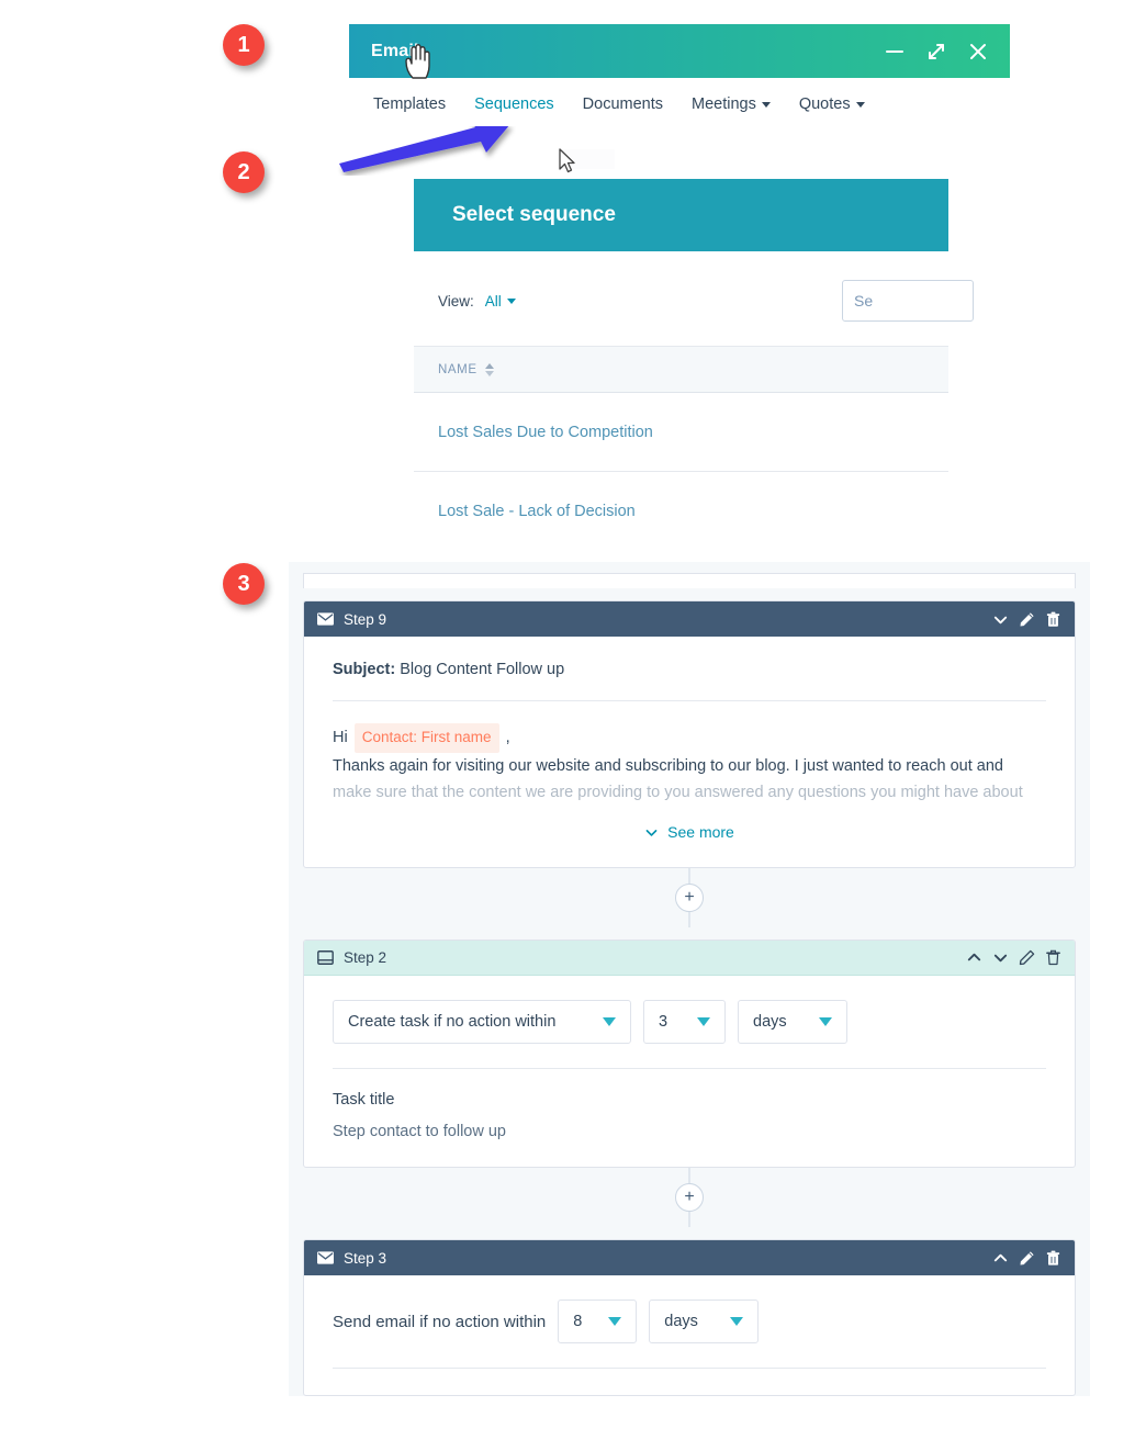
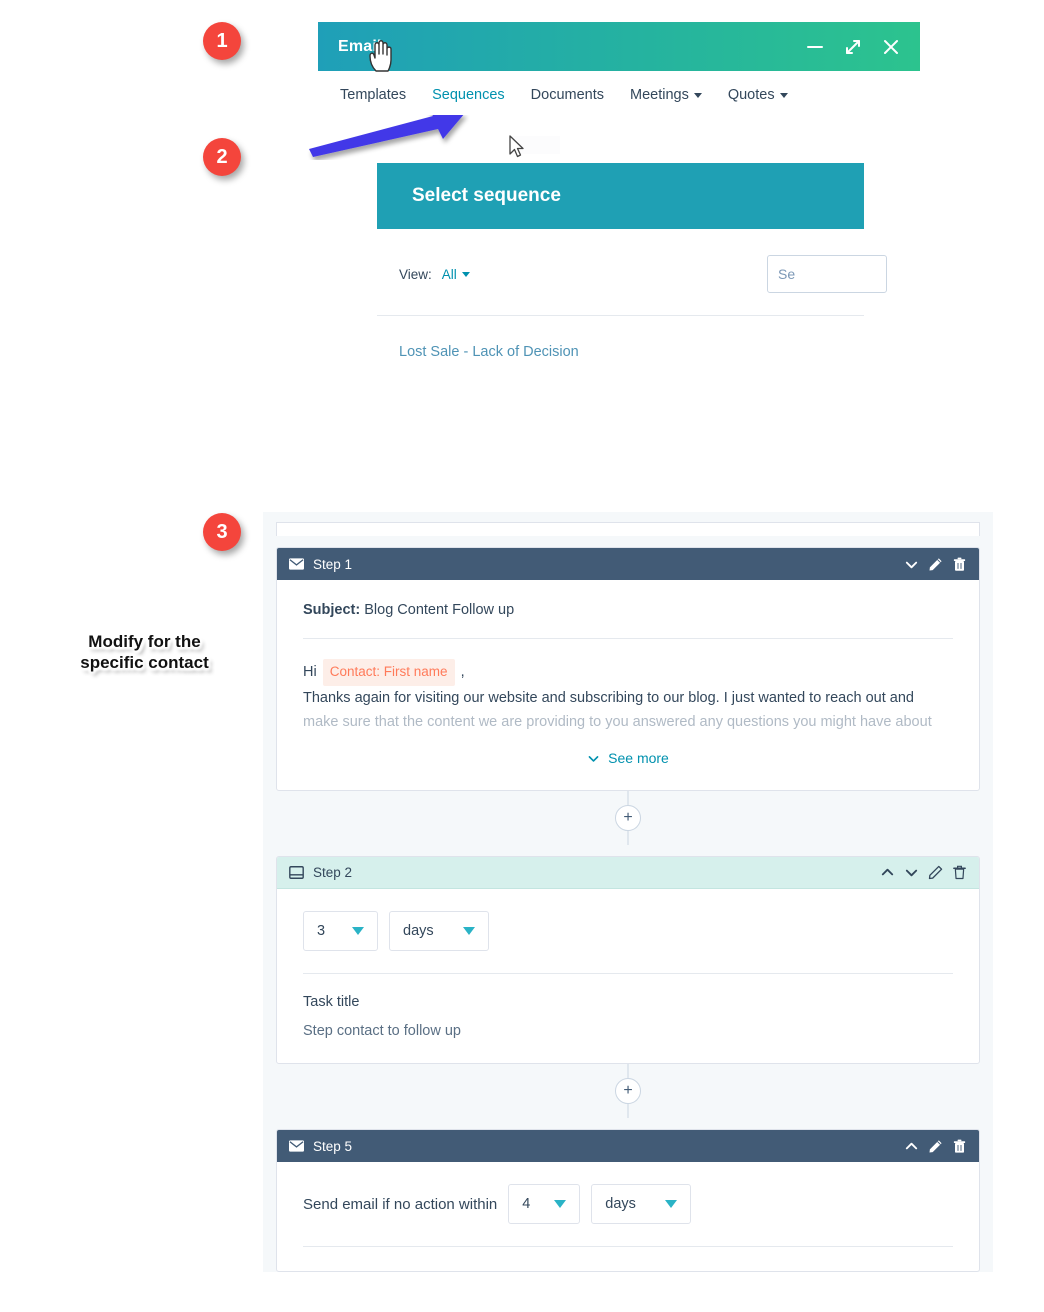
  1
  2
  3
+ Modify for the
+ specific contact
  Templates
  Sequences
  Documents
  Meetings
  Quotes
  Select sequence
  View:
  All
  Se
- NAME
- Lost Sales Due to Competition
  Lost Sale - Lack of Decision
- Step 9
+ Step 1
  Subject: Blog Content Follow up
  Hi Contact: First name ,
  Thanks again for visiting our website and subscribing to our blog. I just wanted to reach out and
  make sure that the content we are providing to you answered any questions you might have about
  See more
  +
  Step 2
- Create task if no action within
  3
  days
  Task title
  Step contact to follow up
  +
- Step 3
+ Step 5
  Send email if no action within
- 8
+ 4
  days
